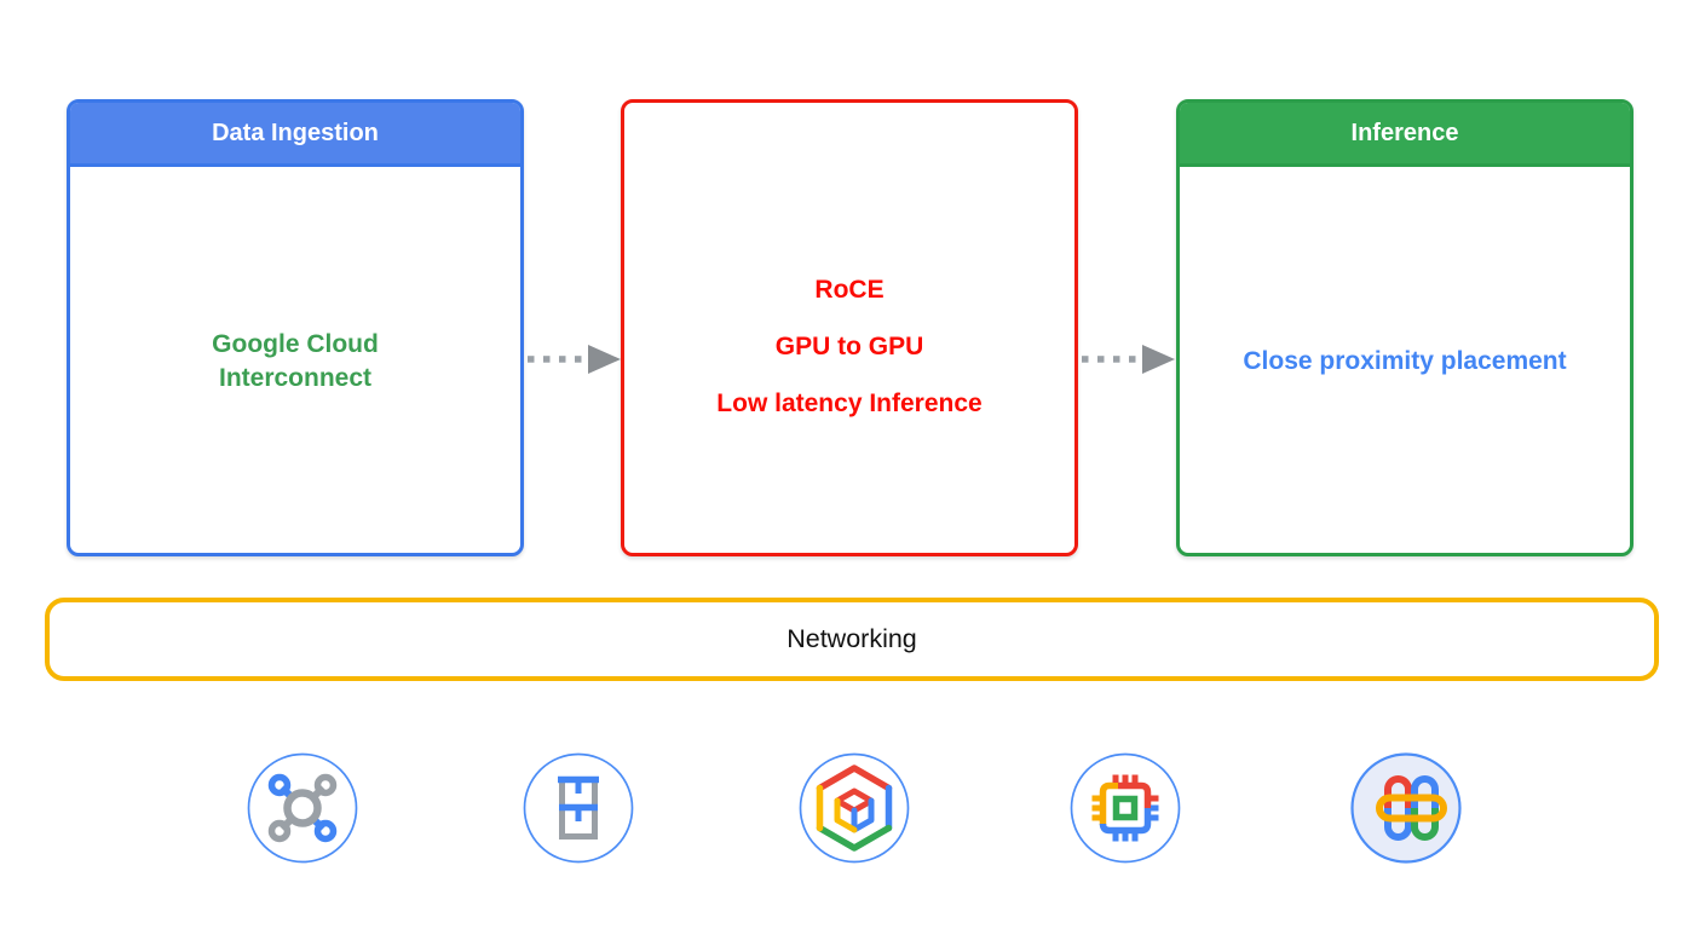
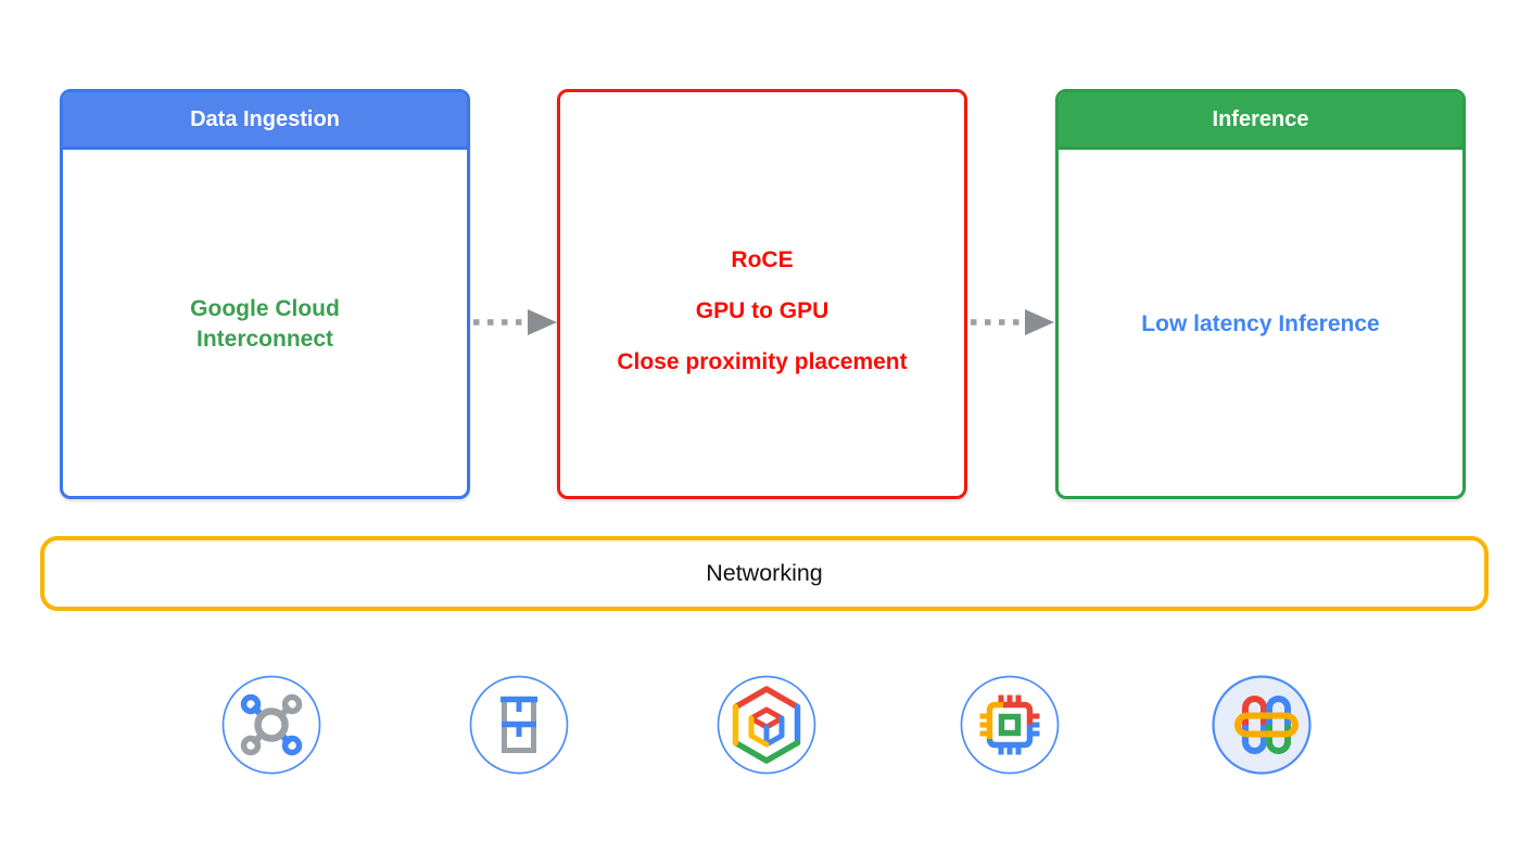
  Data Ingestion
  Google Cloud Interconnect
  RoCE
  GPU to GPU
- Low latency Inference
+ Close proximity placement
  Inference
- Close proximity placement
+ Low latency Inference
  Networking
